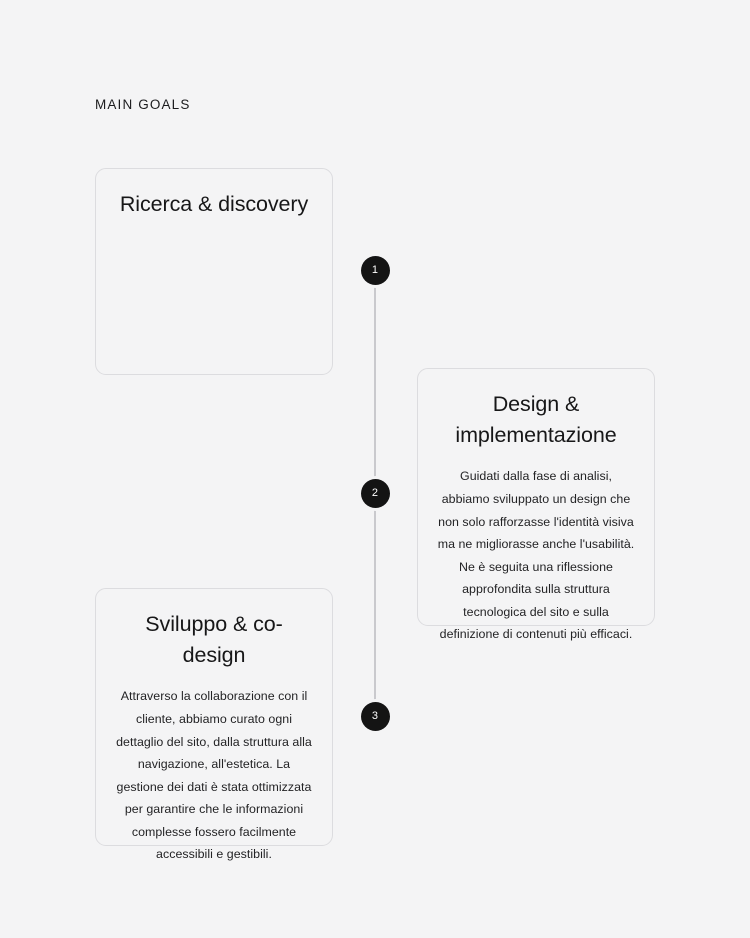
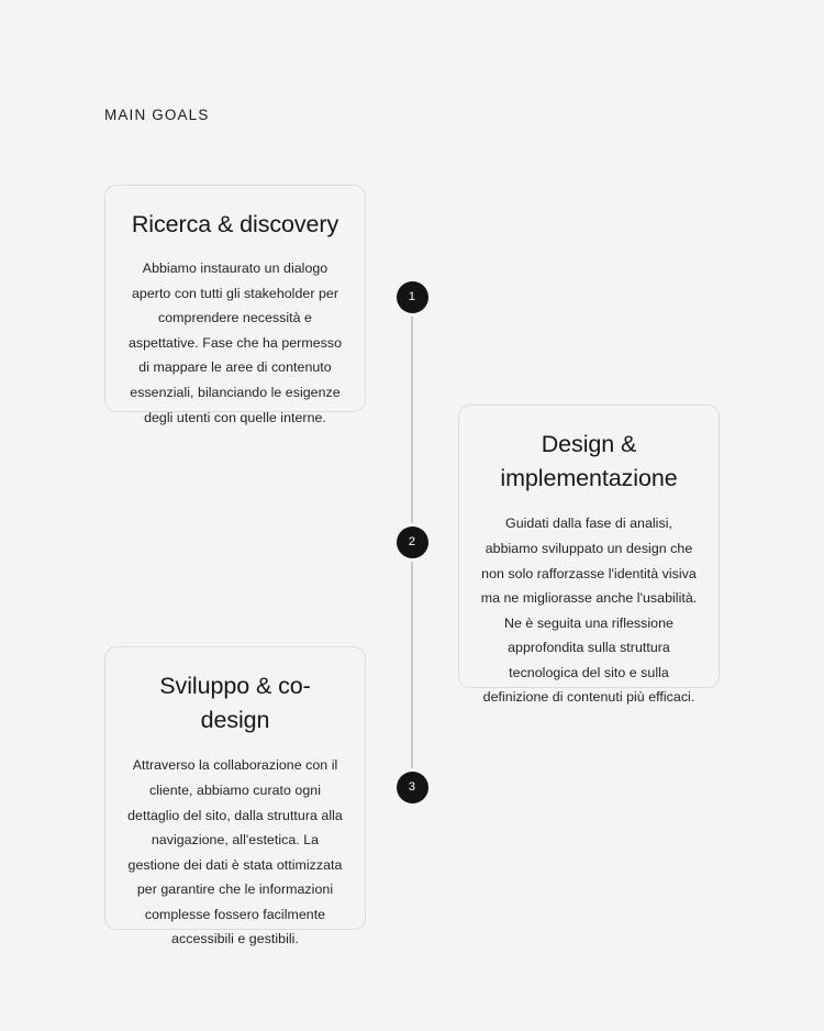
  MAIN GOALS
  1
  2
  3
  Ricerca & discovery
+ Abbiamo instaurato un dialogo aperto con tutti gli stakeholder per comprendere necessità e aspettative. Fase che ha permesso di mappare le aree di contenuto essenziali, bilanciando le esigenze degli utenti con quelle interne.
  Design & implementazione
  Guidati dalla fase di analisi, abbiamo sviluppato un design che non solo rafforzasse l'identità visiva ma ne migliorasse anche l'usabilità. Ne è seguita una riflessione approfondita sulla struttura tecnologica del sito e sulla definizione di contenuti più efficaci.
  Sviluppo & co-design
  Attraverso la collaborazione con il cliente, abbiamo curato ogni dettaglio del sito, dalla struttura alla navigazione, all'estetica. La gestione dei dati è stata ottimizzata per garantire che le informazioni complesse fossero facilmente accessibili e gestibili.
